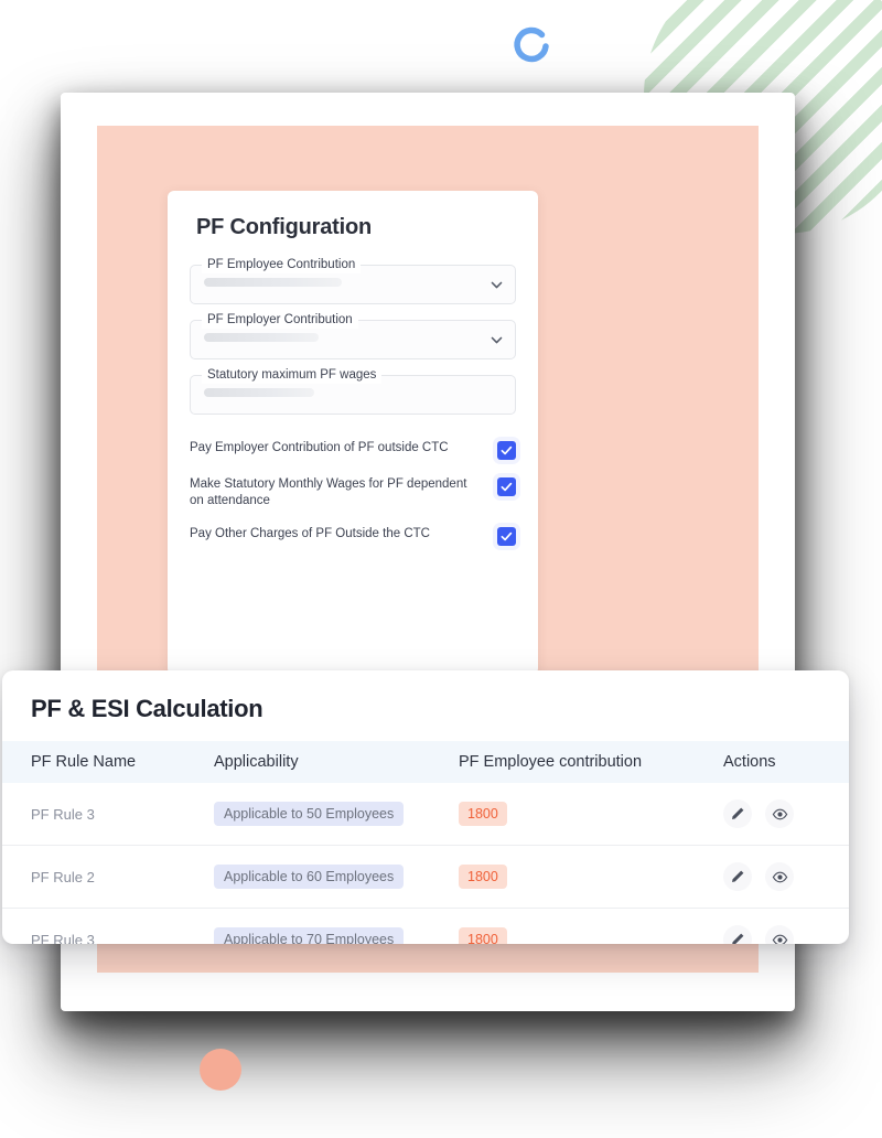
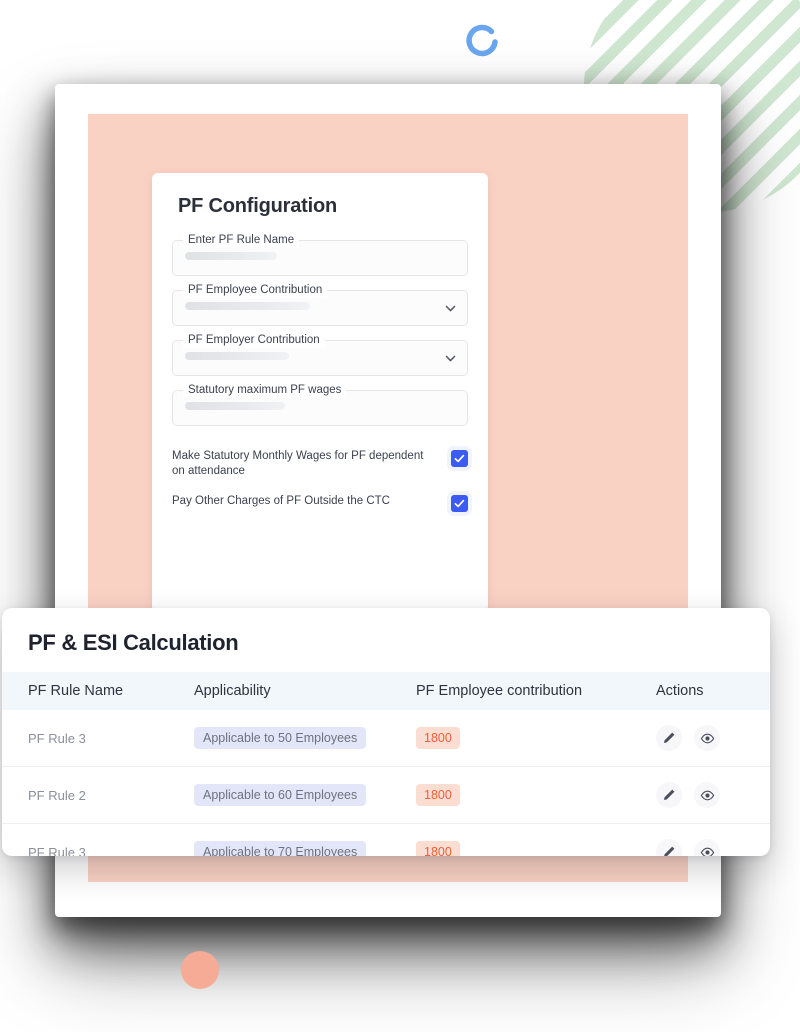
  PF Configuration
+ Enter PF Rule Name
  PF Employee Contribution
  PF Employer Contribution
  Statutory maximum PF wages
- Pay Employer Contribution of PF outside CTC
  Make Statutory Monthly Wages for PF dependent on attendance
  Pay Other Charges of PF Outside the CTC
  PF & ESI Calculation
  PF Rule Name	Applicability	PF Employee contribution	Actions
  PF Rule 3	Applicable to 50 Employees	1800
  PF Rule 2	Applicable to 60 Employees	1800
  PF Rule 3	Applicable to 70 Employees	1800
